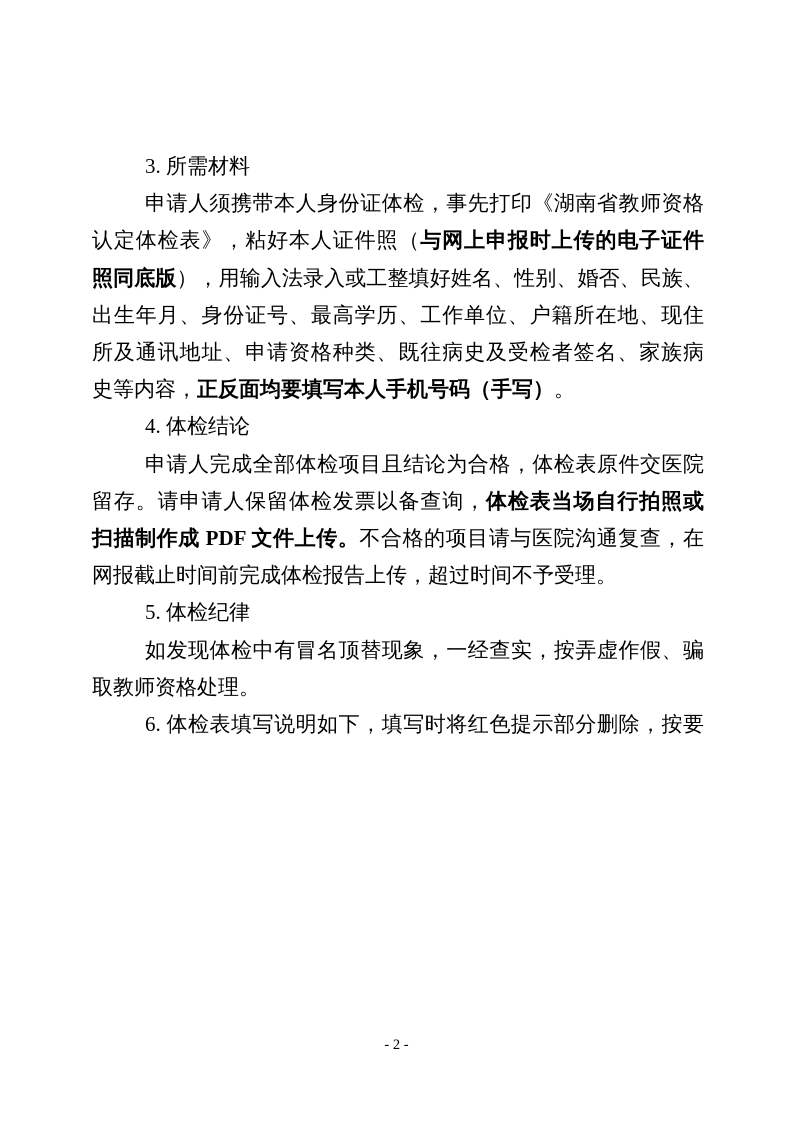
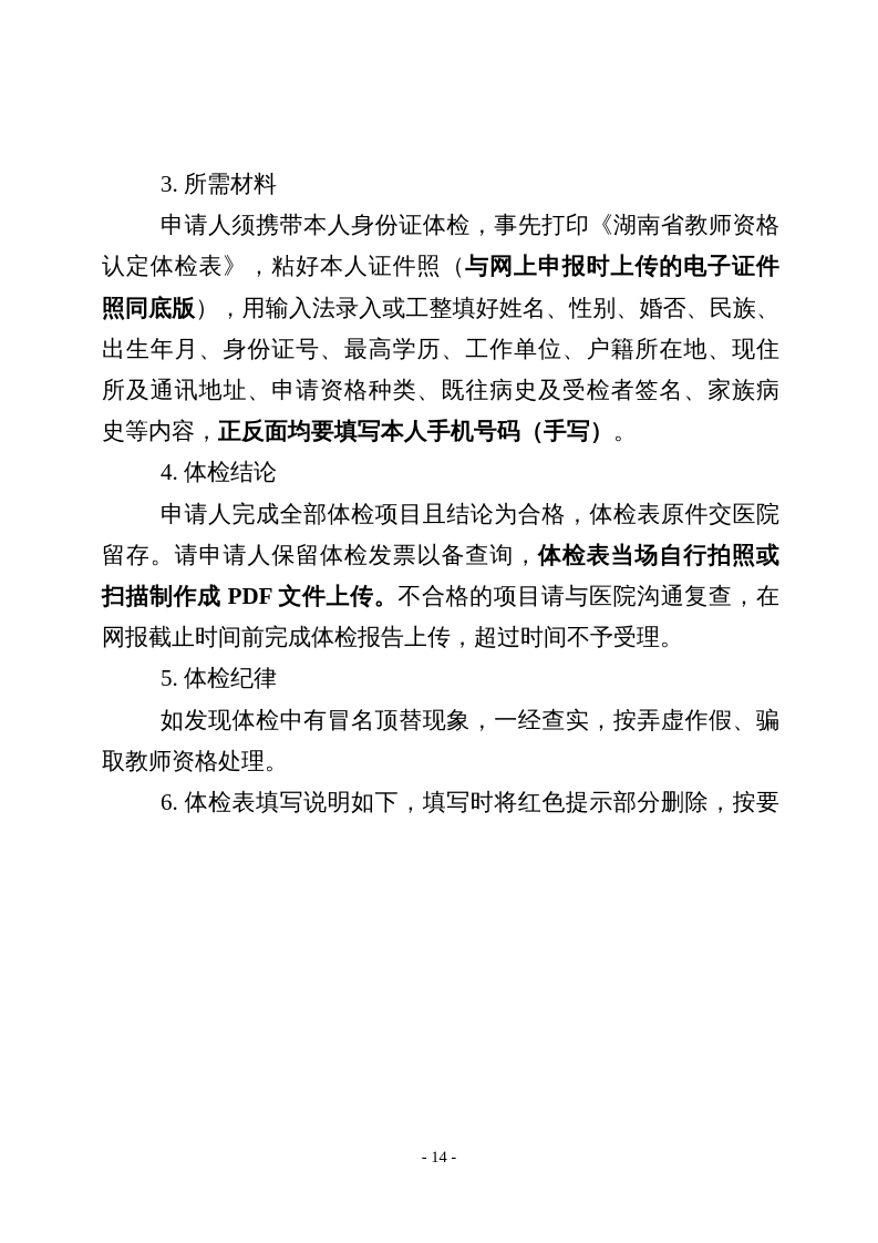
  3. 所需材料
  申请人须携带本人身份证体检，事先打印《湖南省教师资格
  认定体检表》，粘好本人证件照（与网上申报时上传的电子证件
  照同底版），用输入法录入或工整填好姓名、性别、婚否、民族、
  出生年月、身份证号、最高学历、工作单位、户籍所在地、现住
  所及通讯地址、申请资格种类、既往病史及受检者签名、家族病
  史等内容，正反面均要填写本人手机号码（手写）。
  4. 体检结论
  申请人完成全部体检项目且结论为合格，体检表原件交医院
  留存。请申请人保留体检发票以备查询，体检表当场自行拍照或
  扫描制作成 PDF 文件上传。不合格的项目请与医院沟通复查，在
  网报截止时间前完成体检报告上传，超过时间不予受理。
  5. 体检纪律
  如发现体检中有冒名顶替现象，一经查实，按弄虚作假、骗
  取教师资格处理。
  6. 体检表填写说明如下，填写时将红色提示部分删除，按要
- - 2 -
+ - 14 -
